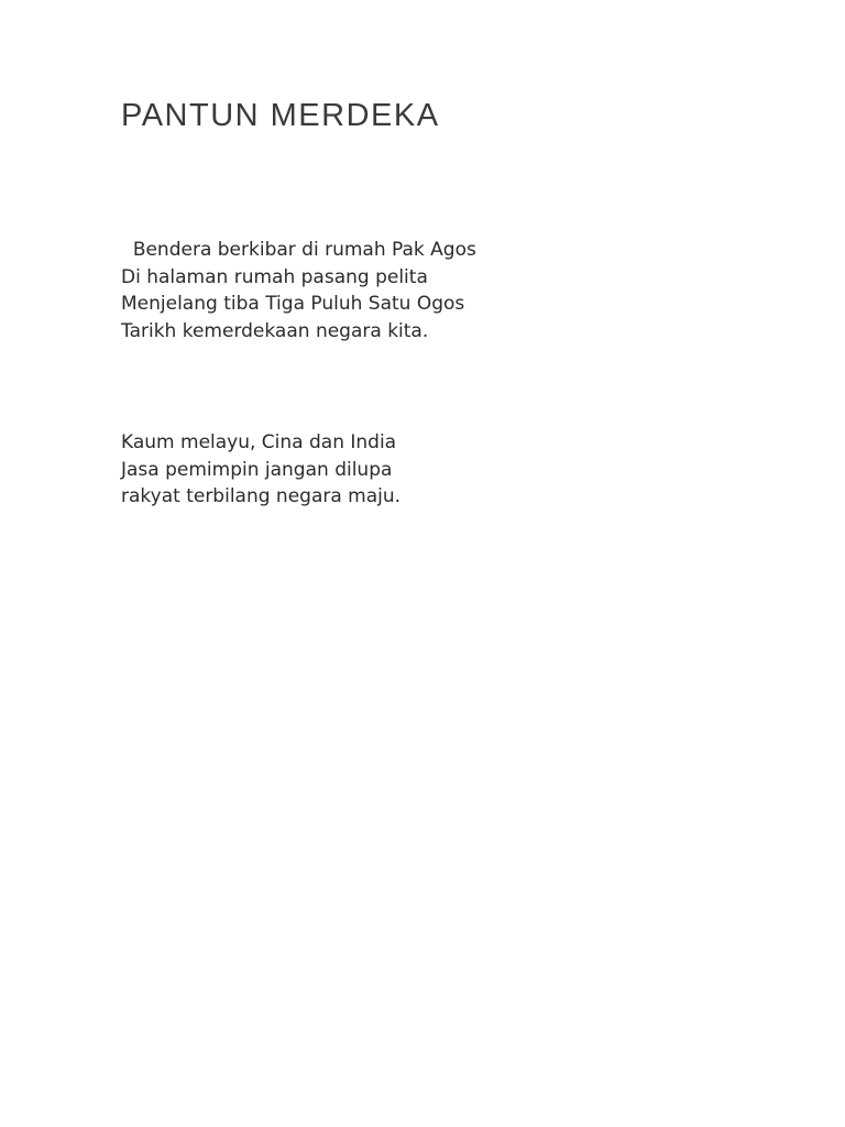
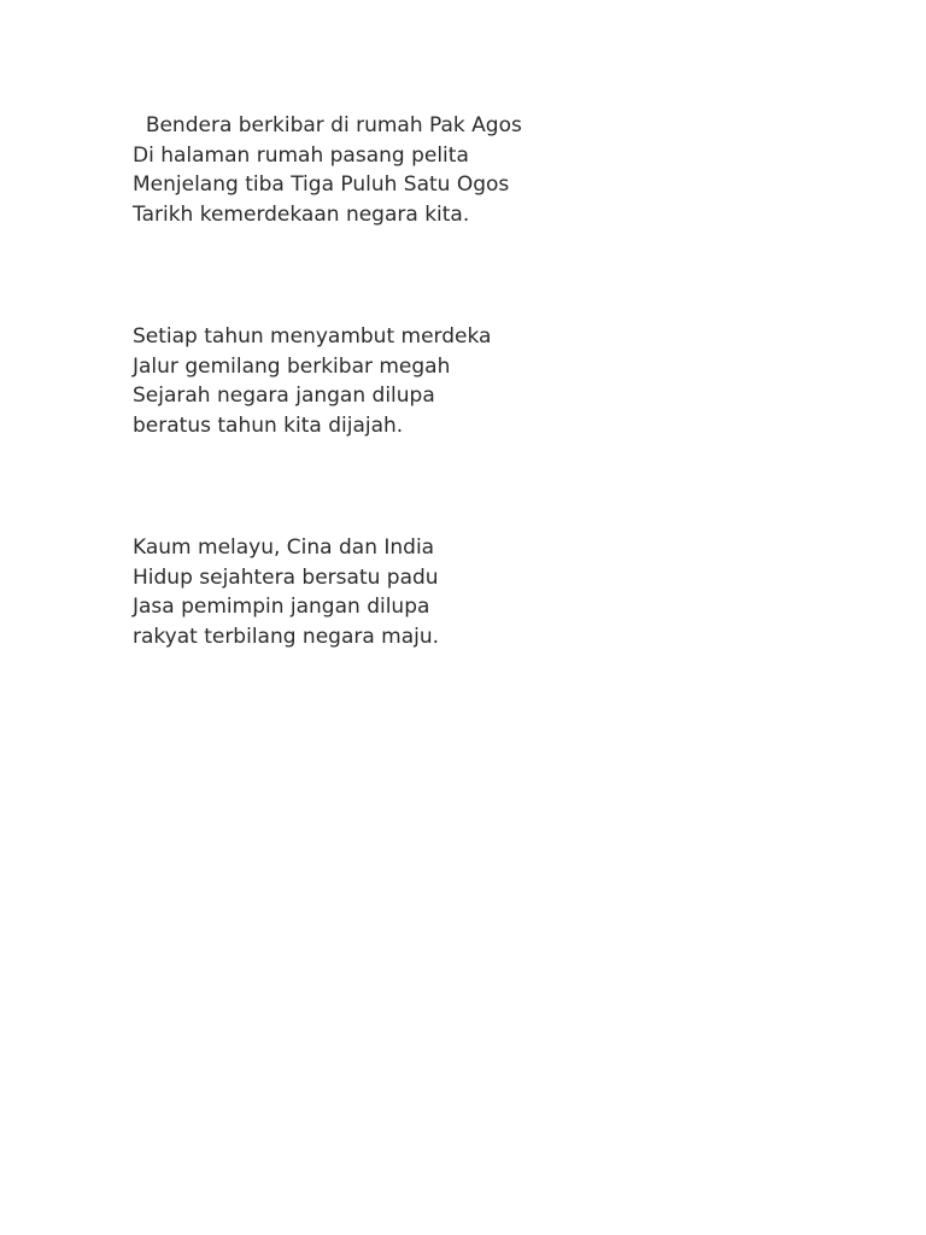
- PANTUN MERDEKA
  Bendera berkibar di rumah Pak Agos
  Di halaman rumah pasang pelita
  Menjelang tiba Tiga Puluh Satu Ogos
  Tarikh kemerdekaan negara kita.
+ Setiap tahun menyambut merdeka
+ Jalur gemilang berkibar megah
+ Sejarah negara jangan dilupa
+ beratus tahun kita dijajah.
  Kaum melayu, Cina dan India
+ Hidup sejahtera bersatu padu
  Jasa pemimpin jangan dilupa
  rakyat terbilang negara maju.
